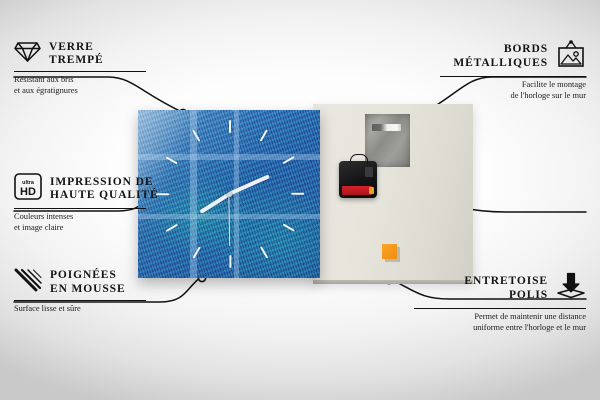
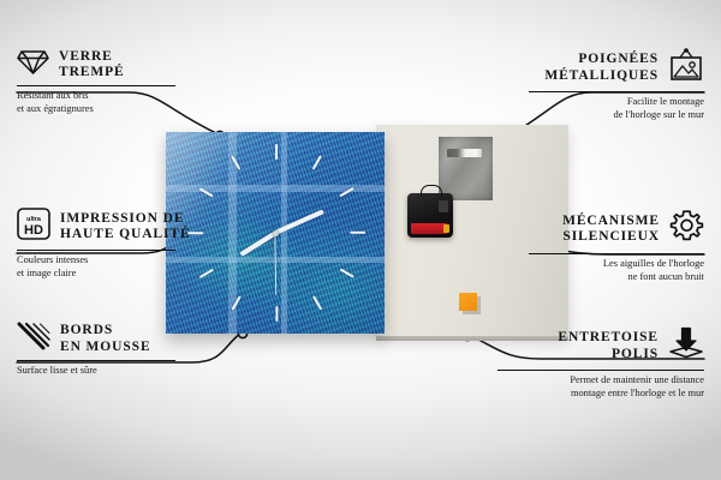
  VERRE
  TREMPÉ
  Résistant aux bris
  et aux égratignures
  HD
  IMPRESSION DE
  HAUTE QUALITÉ
  Couleurs intenses
  et image claire
- POIGNÉES
+ BORDS
  EN MOUSSE
  Surface lisse et sûre
- BORDS
+ POIGNÉES
  MÉTALLIQUES
  Facilite le montage
  de l'horloge sur le mur
+ MÉCANISME
+ SILENCIEUX
+ Les aiguilles de l'horloge
+ ne font aucun bruit
  ENTRETOISE
  POLIS
  Permet de maintenir une distance
- uniforme entre l'horloge et le mur
+ montage entre l'horloge et le mur
